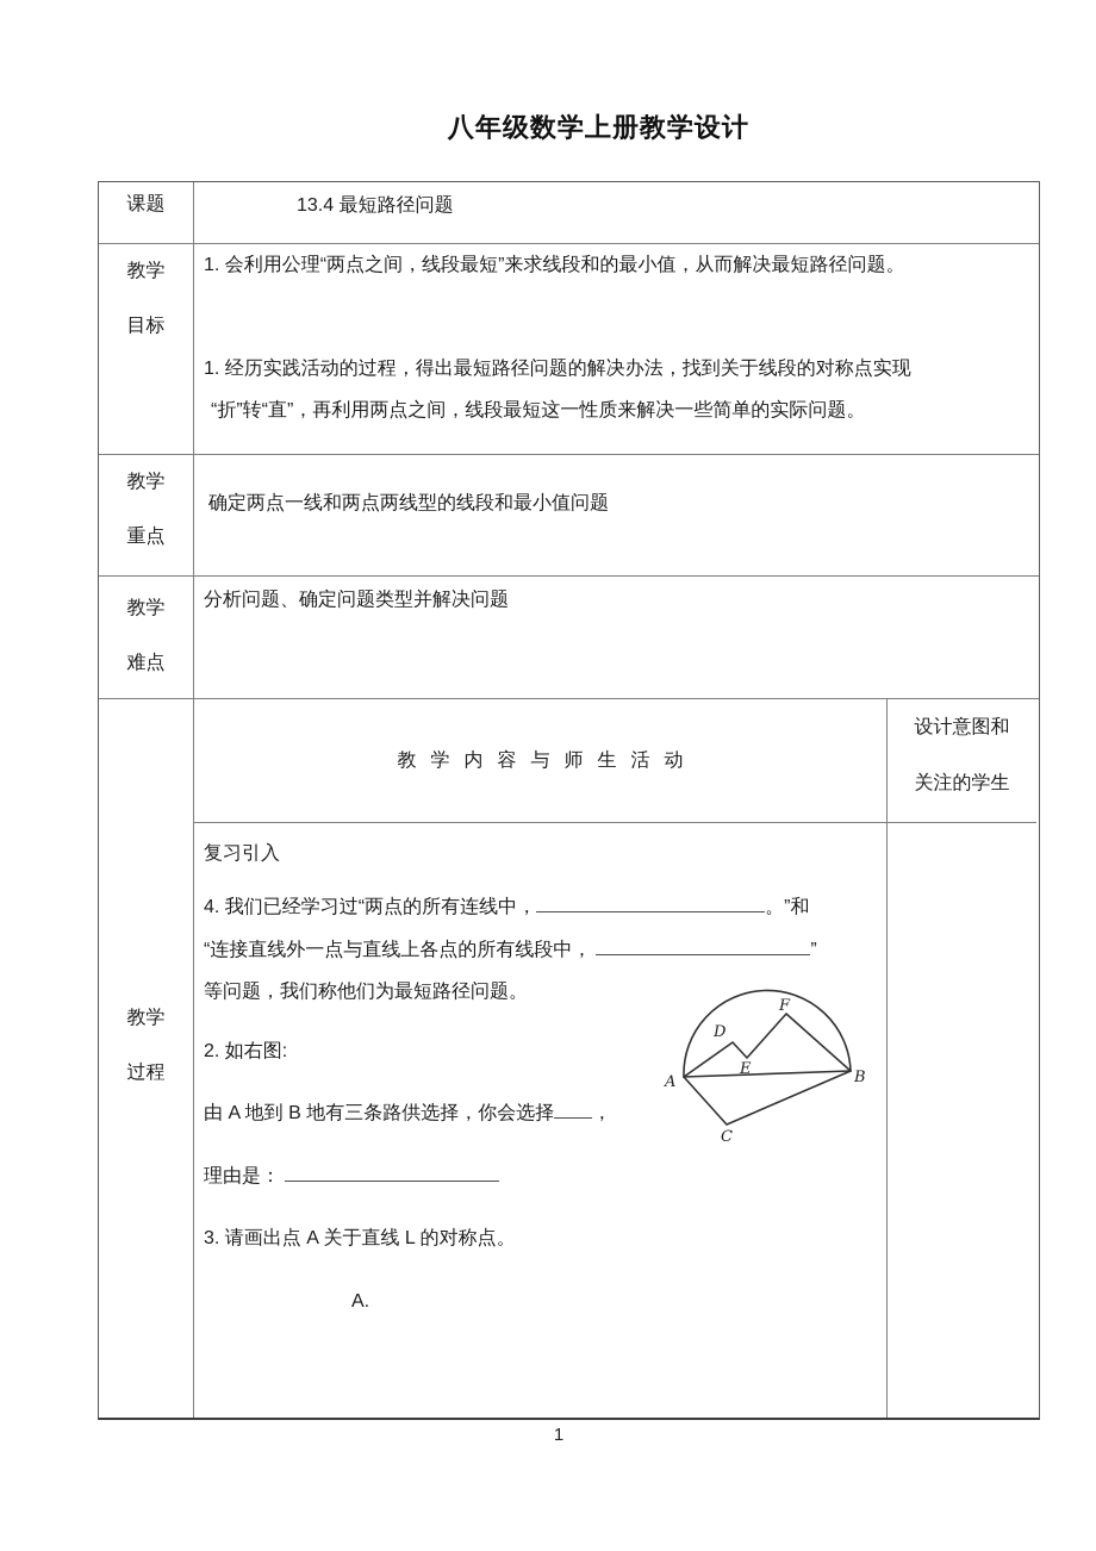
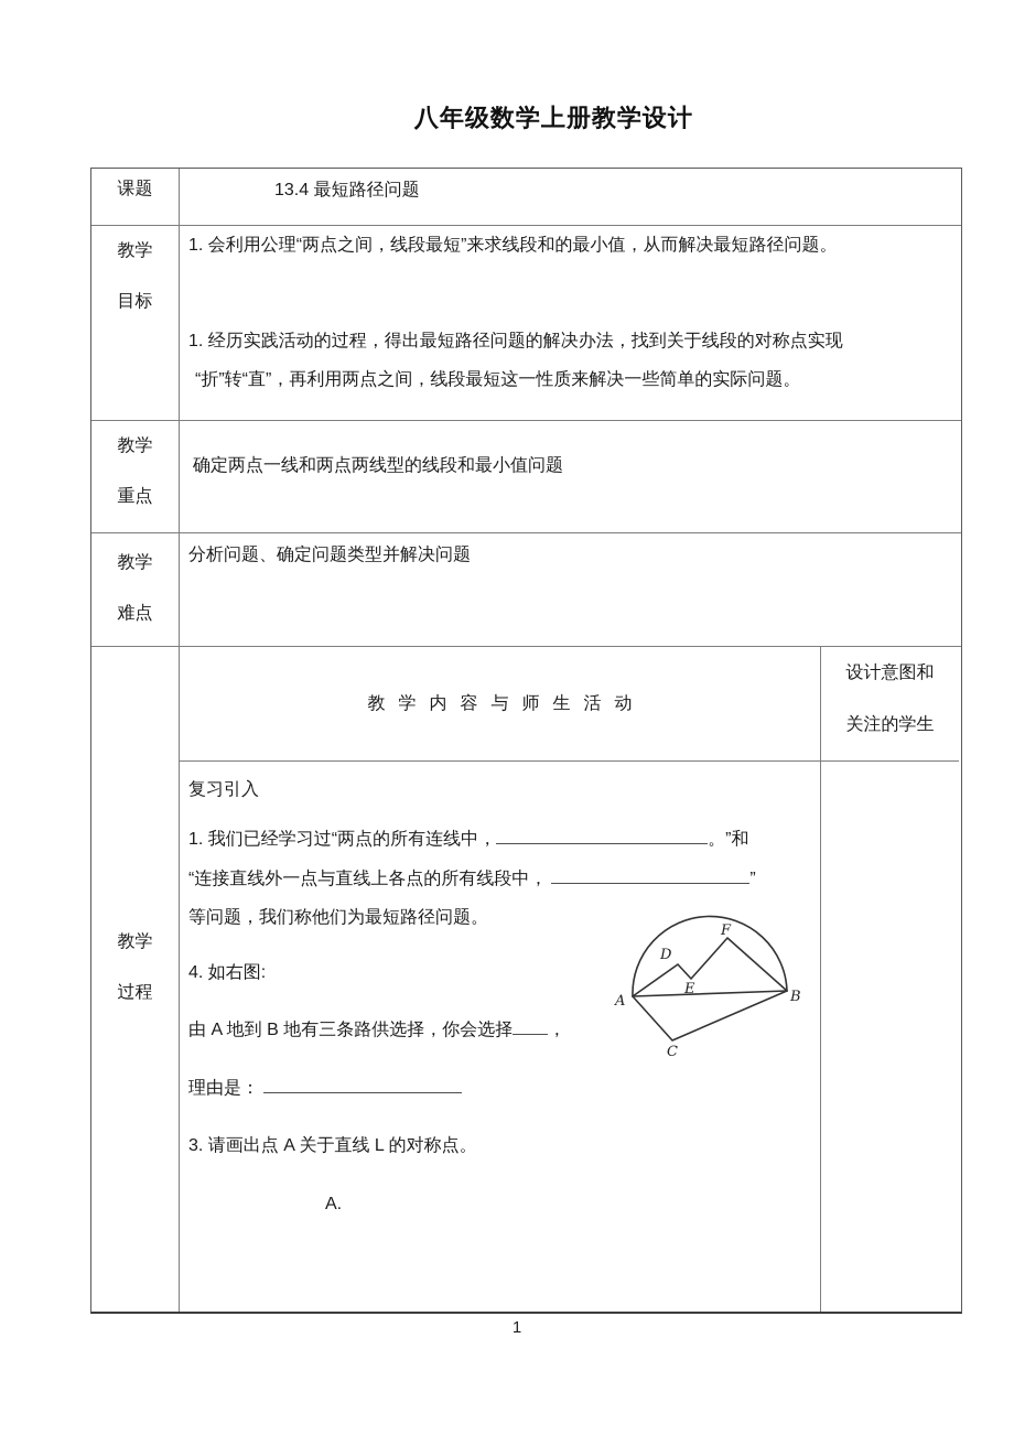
  八年级数学上册教学设计
  课题
  13.4 最短路径问题
  教学
  目标
  1. 会利用公理“两点之间，线段最短”来求线段和的最小值，从而解决最短路径问题。
  1. 经历实践活动的过程，得出最短路径问题的解决办法，找到关于线段的对称点实现
  “折”转“直”，再利用两点之间，线段最短这一性质来解决一些简单的实际问题。
  教学
  重点
  确定两点一线和两点两线型的线段和最小值问题
  教学
  难点
  分析问题、确定问题类型并解决问题
  教学
  过程
  教学内容与师生活动
  复习引入
- 4. 我们已经学习过“两点的所有连线中， 。”和
+ 1. 我们已经学习过“两点的所有连线中， 。”和
  “连接直线外一点与直线上各点的所有线段中， ”
  等问题，我们称他们为最短路径问题。
- 2. 如右图:
+ 4. 如右图:
  由 A 地到 B 地有三条路供选择，你会选择 ，
  理由是：
  3. 请画出点 A 关于直线 L 的对称点。
  A.
  A
  B
  C
  D
  E
  F
  设计意图和
  关注的学生
  1
